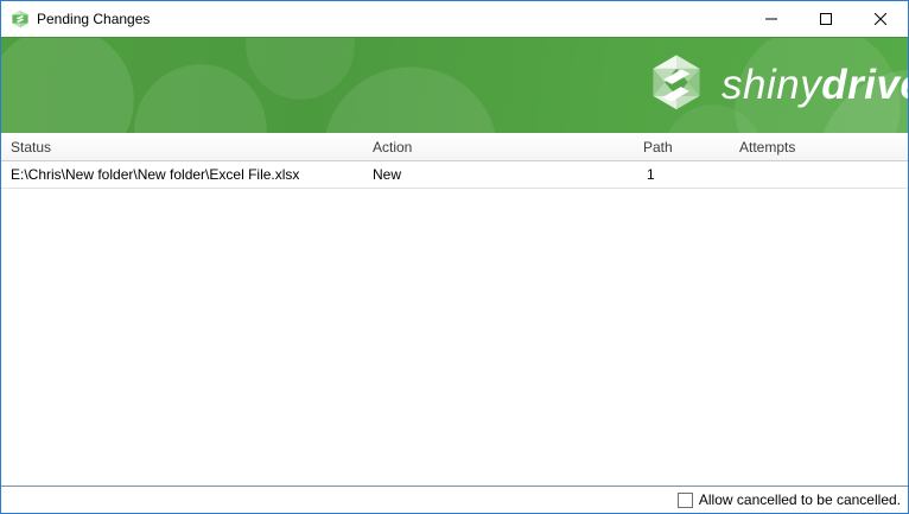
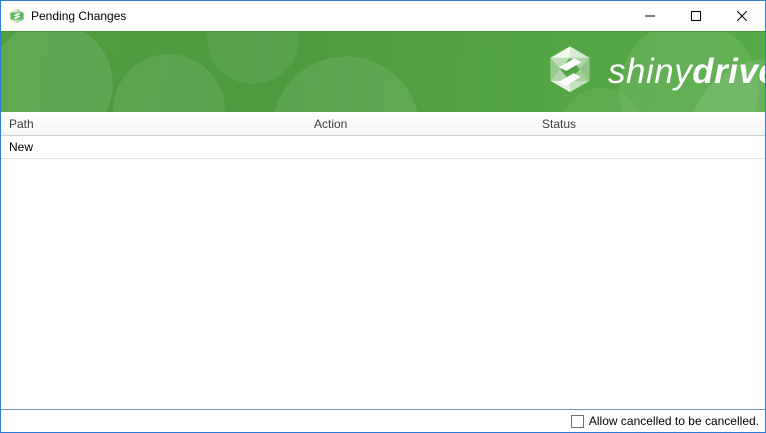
  Pending Changes
  shinydriv
- Status
+ Path
  Action
- Path
+ Status
- Attempts
- E:\Chris\New folder\New folder\Excel File.xlsx
  New
- 1
  Allow cancelled to be cancelled.
